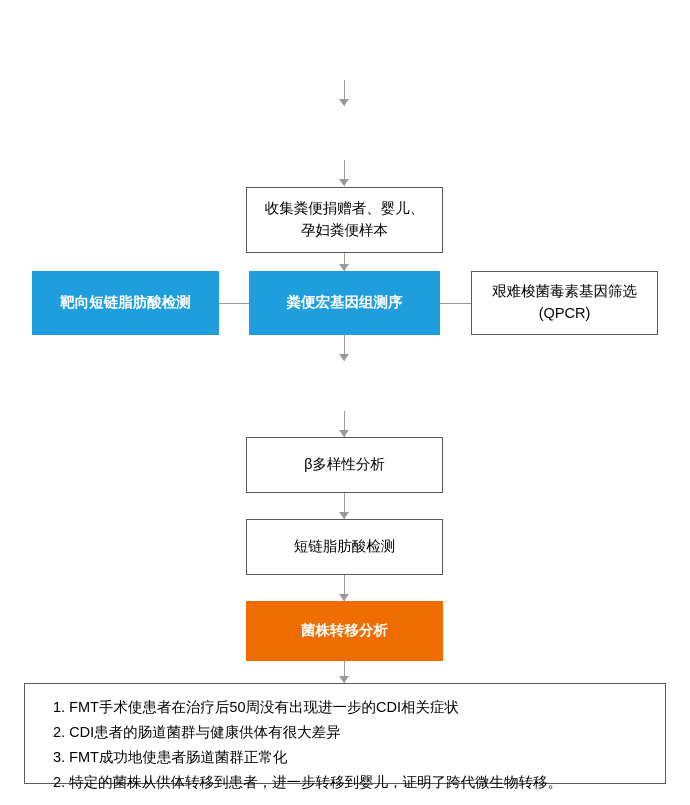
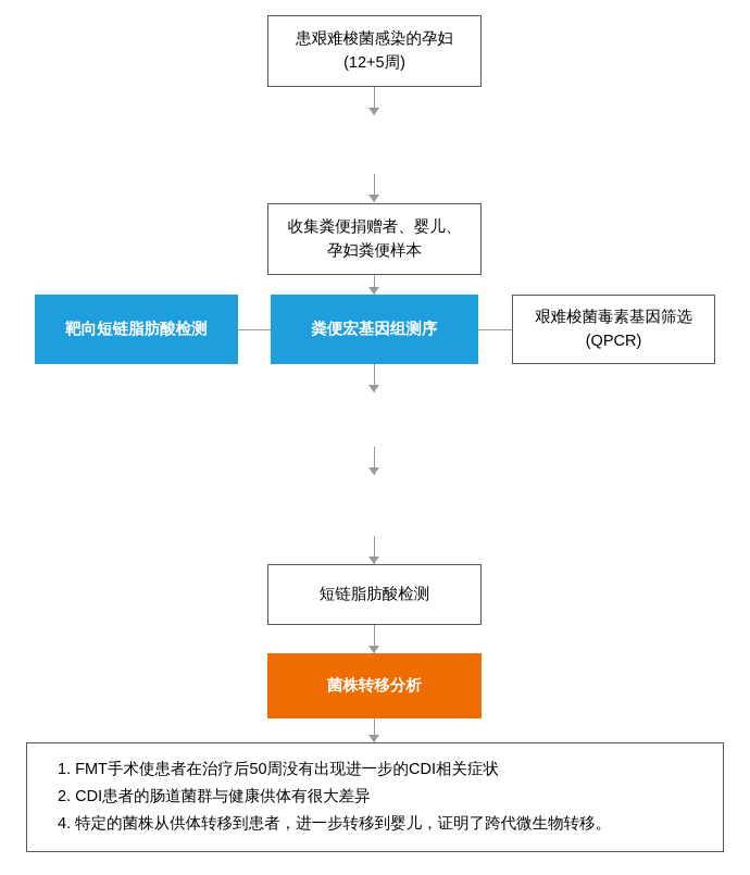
+ 患艰难梭菌感染的孕妇
+ (12+5周)
  收集粪便捐赠者、婴儿、
  孕妇粪便样本
  靶向短链脂肪酸检测
  粪便宏基因组测序
  艰难梭菌毒素基因筛选
  (QPCR)
- β多样性分析
  短链脂肪酸检测
  菌株转移分析
  1. FMT手术使患者在治疗后50周没有出现进一步的CDI相关症状
  2. CDI患者的肠道菌群与健康供体有很大差异
- 3. FMT成功地使患者肠道菌群正常化
- 2. 特定的菌株从供体转移到患者，进一步转移到婴儿，证明了跨代微生物转移。
+ 4. 特定的菌株从供体转移到患者，进一步转移到婴儿，证明了跨代微生物转移。
